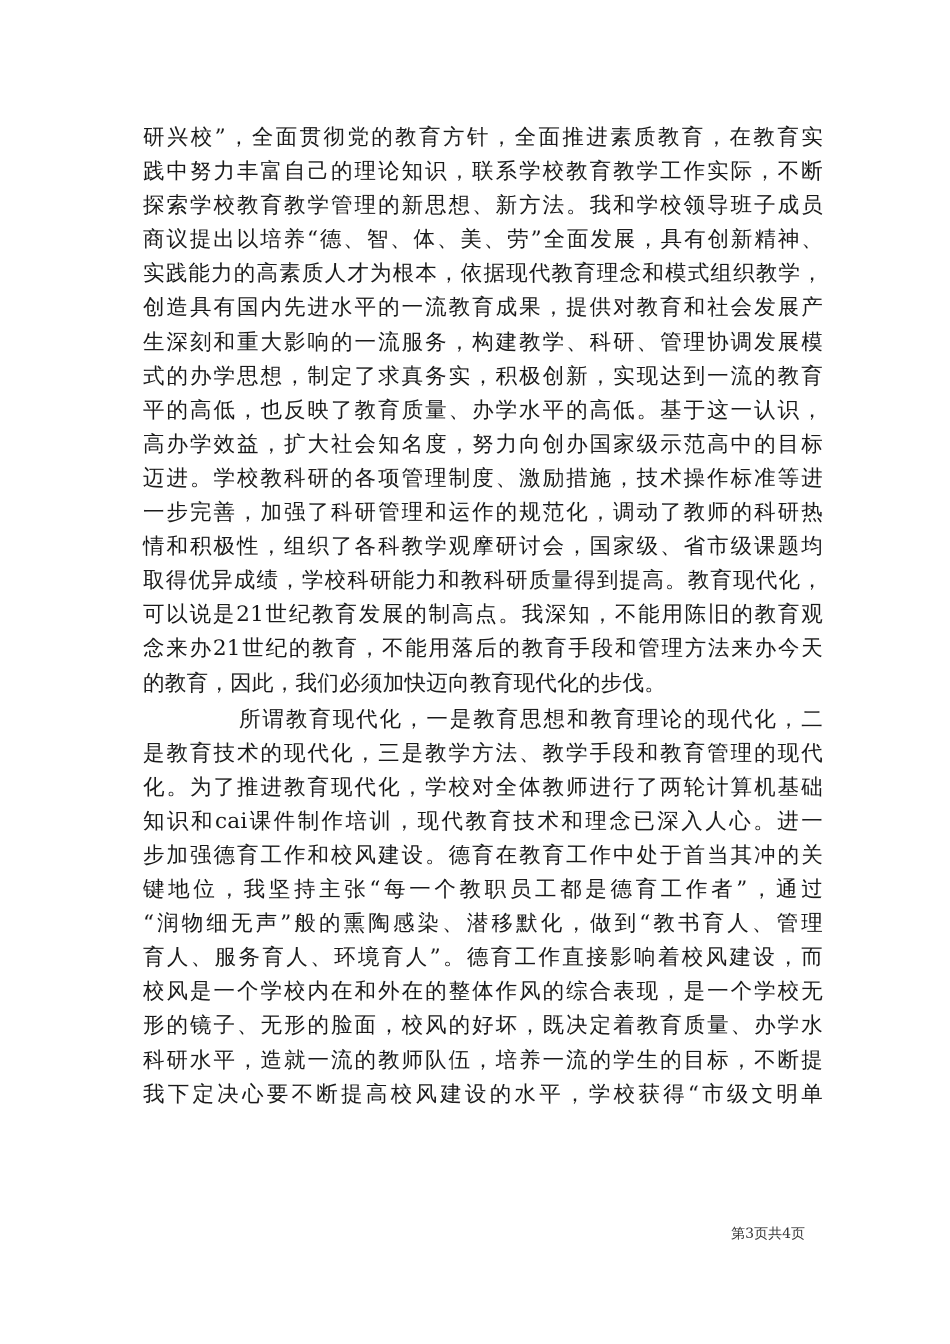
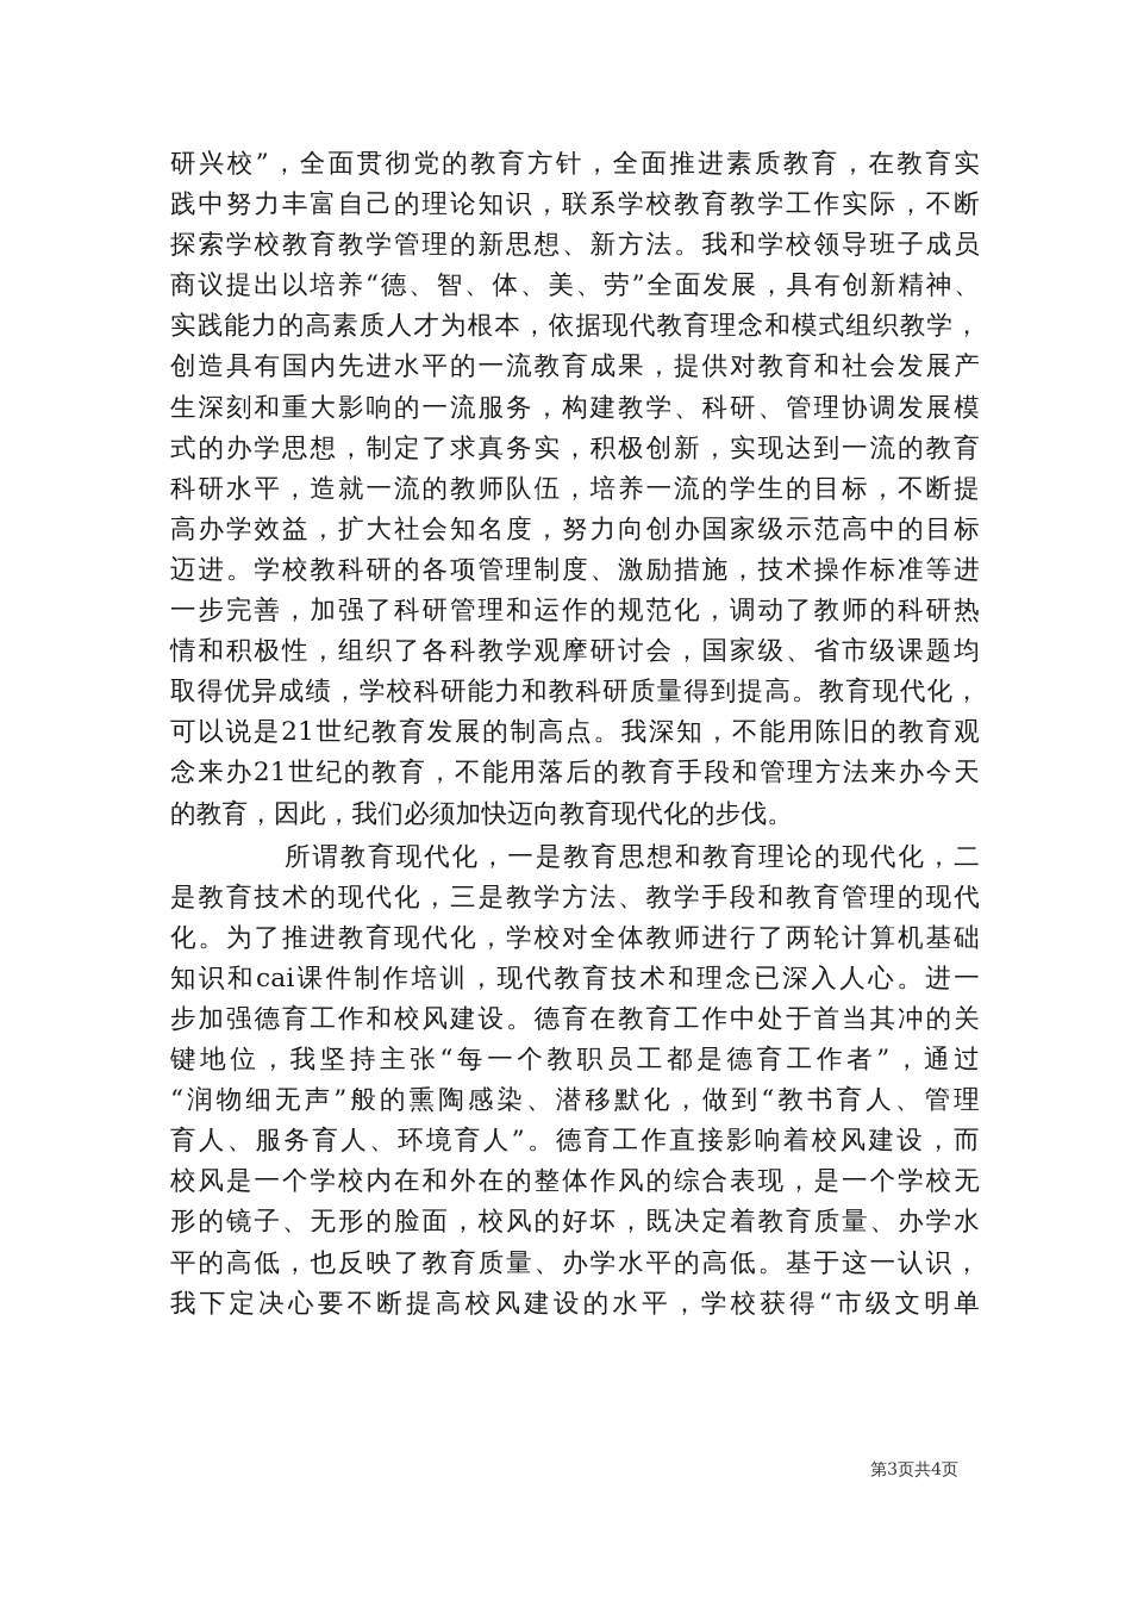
  研兴校”，全面贯彻党的教育方针，全面推进素质教育，在教育实
  践中努力丰富自己的理论知识，联系学校教育教学工作实际，不断
  探索学校教育教学管理的新思想、新方法。我和学校领导班子成员
  商议提出以培养“德、智、体、美、劳”全面发展，具有创新精神、
  实践能力的高素质人才为根本，依据现代教育理念和模式组织教学，
  创造具有国内先进水平的一流教育成果，提供对教育和社会发展产
  生深刻和重大影响的一流服务，构建教学、科研、管理协调发展模
  式的办学思想，制定了求真务实，积极创新，实现达到一流的教育
- 平的高低，也反映了教育质量、办学水平的高低。基于这一认识，
+ 科研水平，造就一流的教师队伍，培养一流的学生的目标，不断提
  高办学效益，扩大社会知名度，努力向创办国家级示范高中的目标
  迈进。学校教科研的各项管理制度、激励措施，技术操作标准等进
  一步完善，加强了科研管理和运作的规范化，调动了教师的科研热
  情和积极性，组织了各科教学观摩研讨会，国家级、省市级课题均
  取得优异成绩，学校科研能力和教科研质量得到提高。教育现代化，
  可以说是21世纪教育发展的制高点。我深知，不能用陈旧的教育观
  念来办21世纪的教育，不能用落后的教育手段和管理方法来办今天
  的教育，因此，我们必须加快迈向教育现代化的步伐。
  所谓教育现代化，一是教育思想和教育理论的现代化，二
  是教育技术的现代化，三是教学方法、教学手段和教育管理的现代
  化。为了推进教育现代化，学校对全体教师进行了两轮计算机基础
  知识和cai课件制作培训，现代教育技术和理念已深入人心。进一
  步加强德育工作和校风建设。德育在教育工作中处于首当其冲的关
  键地位，我坚持主张“每一个教职员工都是德育工作者”，通过
  “润物细无声”般的熏陶感染、潜移默化，做到“教书育人、管理
  育人、服务育人、环境育人”。德育工作直接影响着校风建设，而
  校风是一个学校内在和外在的整体作风的综合表现，是一个学校无
  形的镜子、无形的脸面，校风的好坏，既决定着教育质量、办学水
- 科研水平，造就一流的教师队伍，培养一流的学生的目标，不断提
+ 平的高低，也反映了教育质量、办学水平的高低。基于这一认识，
  我下定决心要不断提高校风建设的水平，学校获得“市级文明单
  第3页共4页
